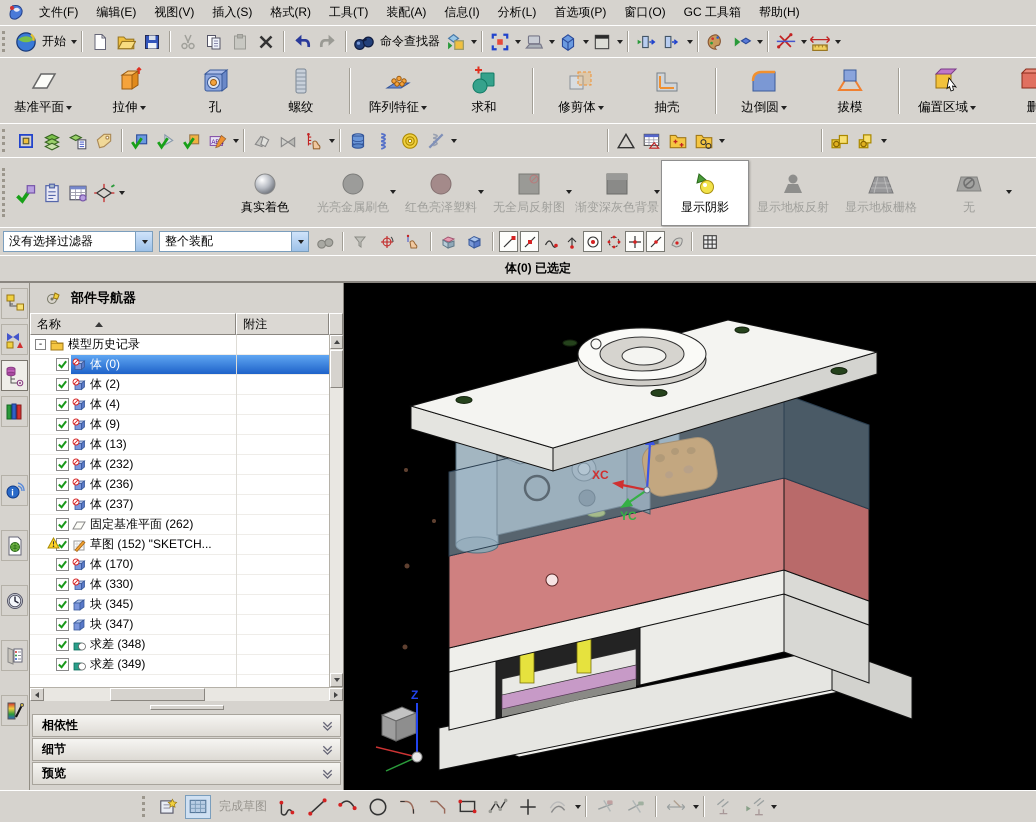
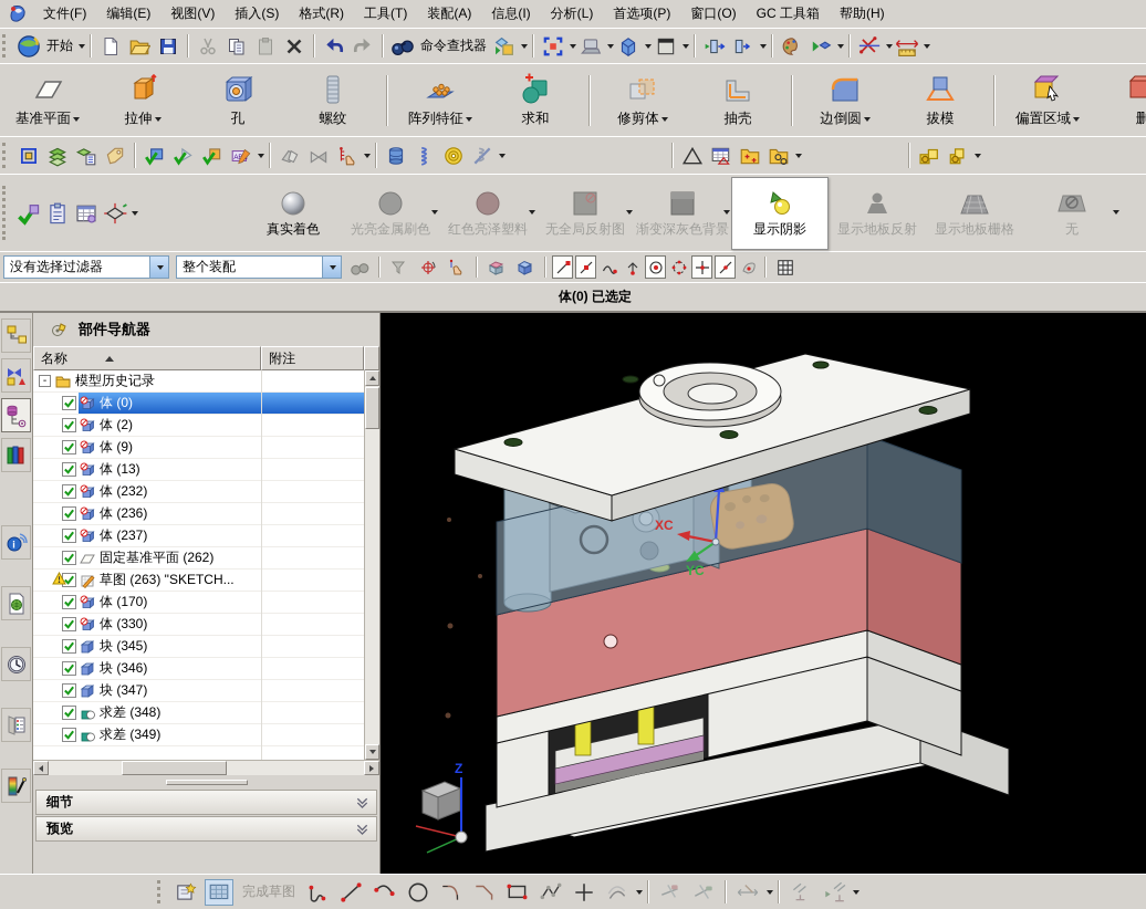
  文件(F)
  编辑(E)
  视图(V)
  插入(S)
  格式(R)
  工具(T)
  装配(A)
  信息(I)
  分析(L)
  首选项(P)
  窗口(O)
  GC 工具箱
  帮助(H)
  开始
  命令查找器
  基准平面
  拉伸
  孔
  螺纹
  阵列特征
  求和
  修剪体
  抽壳
  边倒圆
  拔模
  偏置区域
  删
  真实着色
  光亮金属刷色
  红色亮泽塑料
  无全局反射图
  渐变深灰色背景
  显示阴影
  显示地板反射
  显示地板栅格
  无
  没有选择过滤器
  整个装配
  体(0) 已选定
  i
  部件导航器
  名称
  附注
  -
  模型历史记录
  体 (0)
  体 (2)
- 体 (4)
  体 (9)
  体 (13)
  体 (232)
  体 (236)
  体 (237)
  固定基准平面 (262)
- 草图 (152) "SKETCH...
+ 草图 (263) "SKETCH...
  体 (170)
  体 (330)
  块 (345)
+ 块 (346)
  块 (347)
  求差 (348)
  求差 (349)
- 相依性
  细节
  预览
  XC
  YC
  Z
  完成草图
